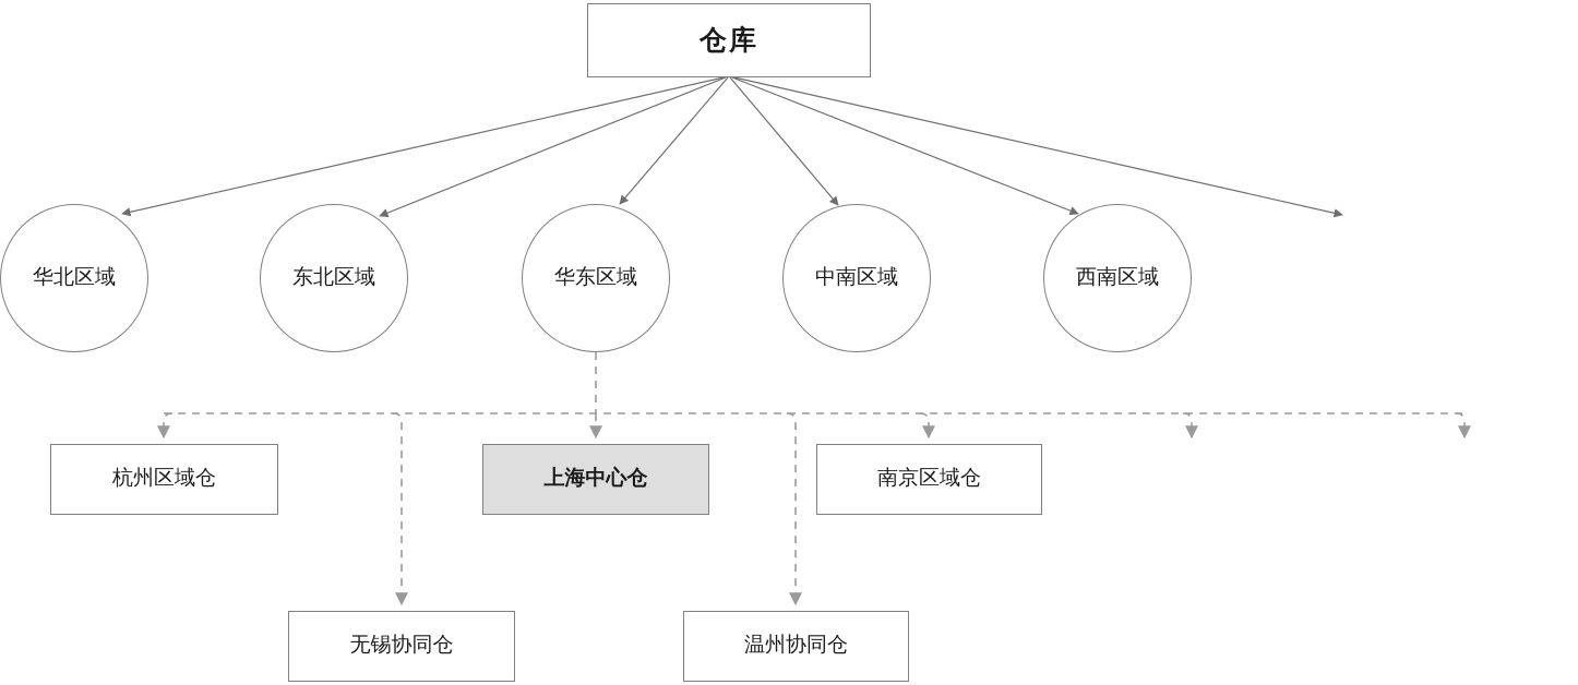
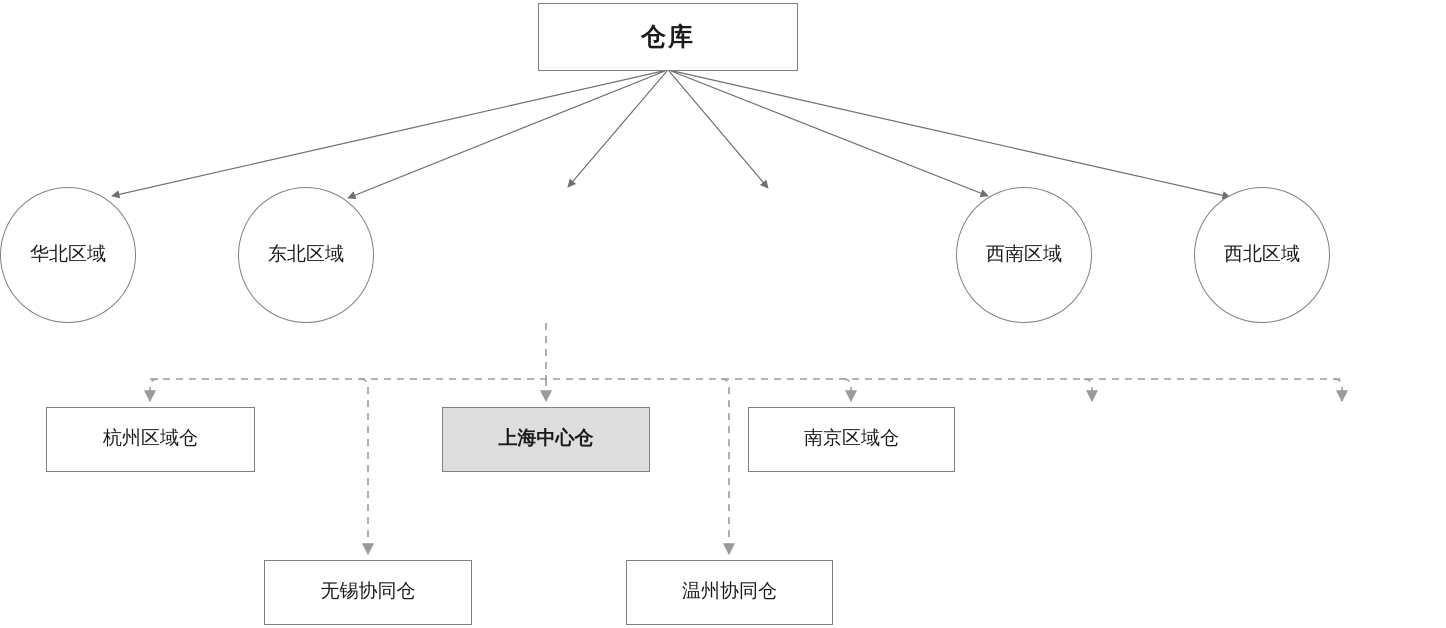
  仓库
  华北区域
  东北区域
- 华东区域
- 中南区域
  西南区域
+ 西北区域
  杭州区域仓
  上海中心仓
  南京区域仓
  无锡协同仓
  温州协同仓
